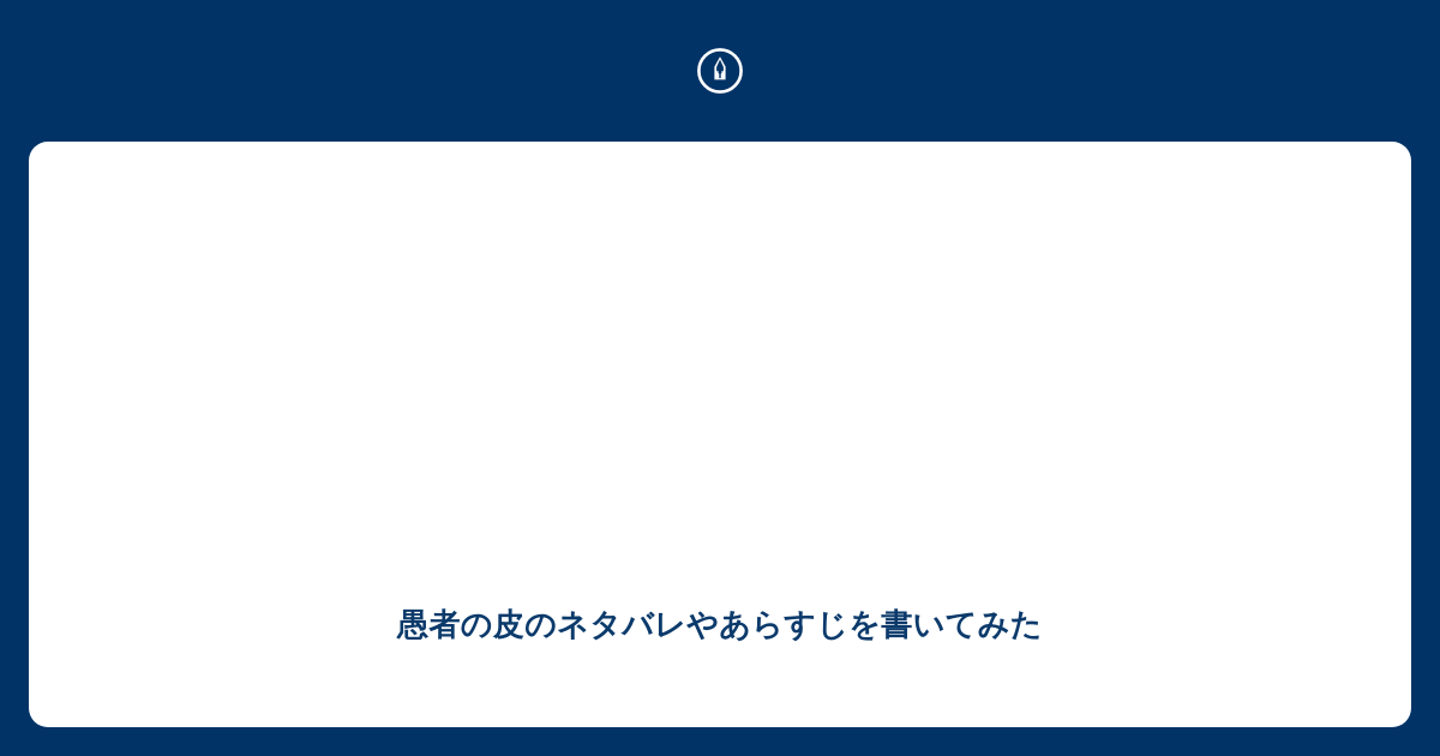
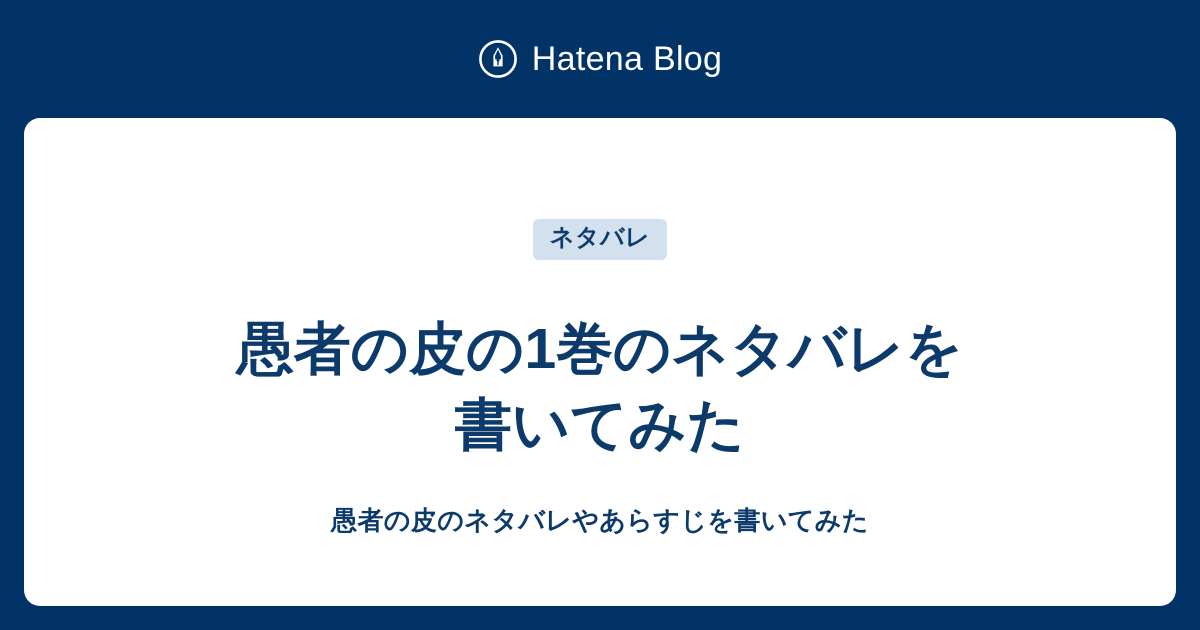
+ Hatena Blog
+ ネタバレ
+ 愚者の皮の1巻のネタバレを
+ 書いてみた
  愚者の皮のネタバレやあらすじを書いてみた
